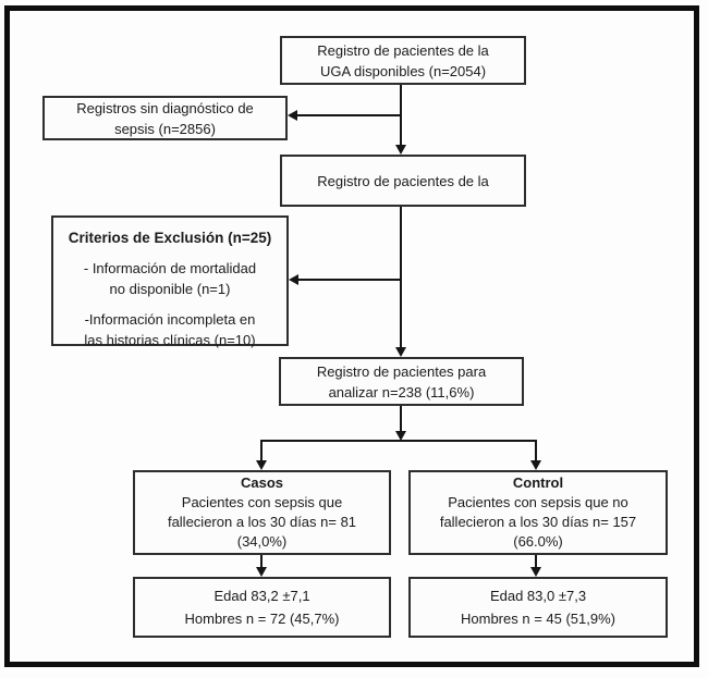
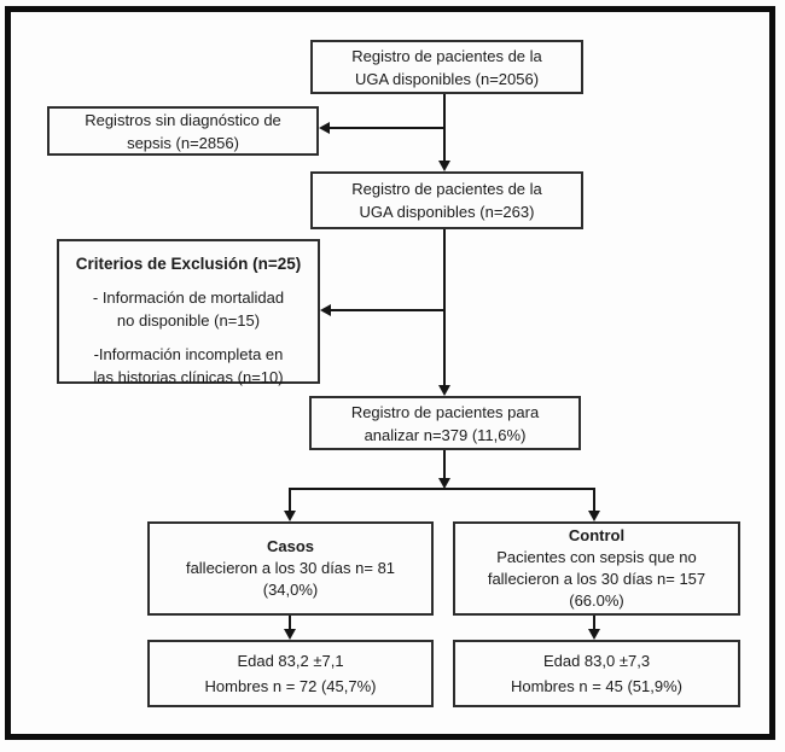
  Registro de pacientes de la
- UGA disponibles (n=2054)
+ UGA disponibles (n=2056)
  Registros sin diagnóstico de
  sepsis (n=2856)
  Registro de pacientes de la
+ UGA disponibles (n=263)
  Criterios de Exclusión (n=25)
  - Información de mortalidad
- no disponible (n=1)
+ no disponible (n=15)
  -Información incompleta en
  las historias clínicas (n=10)
  Registro de pacientes para
- analizar n=238 (11,6%)
+ analizar n=379 (11,6%)
  Casos
- Pacientes con sepsis que
  fallecieron a los 30 días n= 81
  (34,0%)
  Control
  Pacientes con sepsis que no
  fallecieron a los 30 días n= 157
  (66.0%)
  Edad 83,2 ±7,1
  Hombres n = 72 (45,7%)
  Edad 83,0 ±7,3
  Hombres n = 45 (51,9%)
